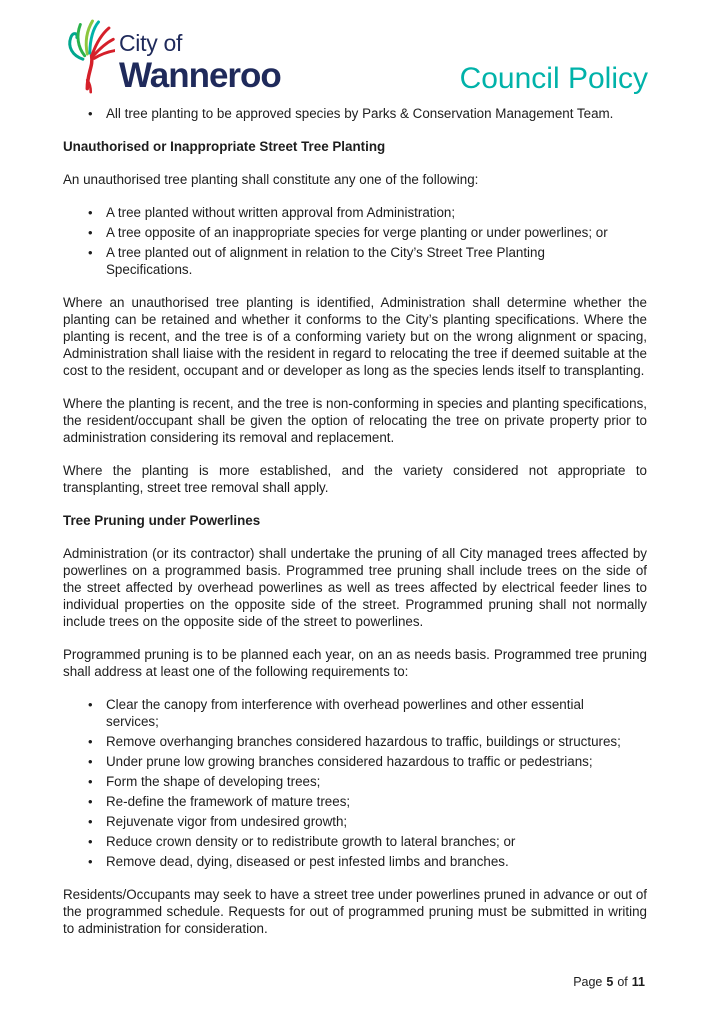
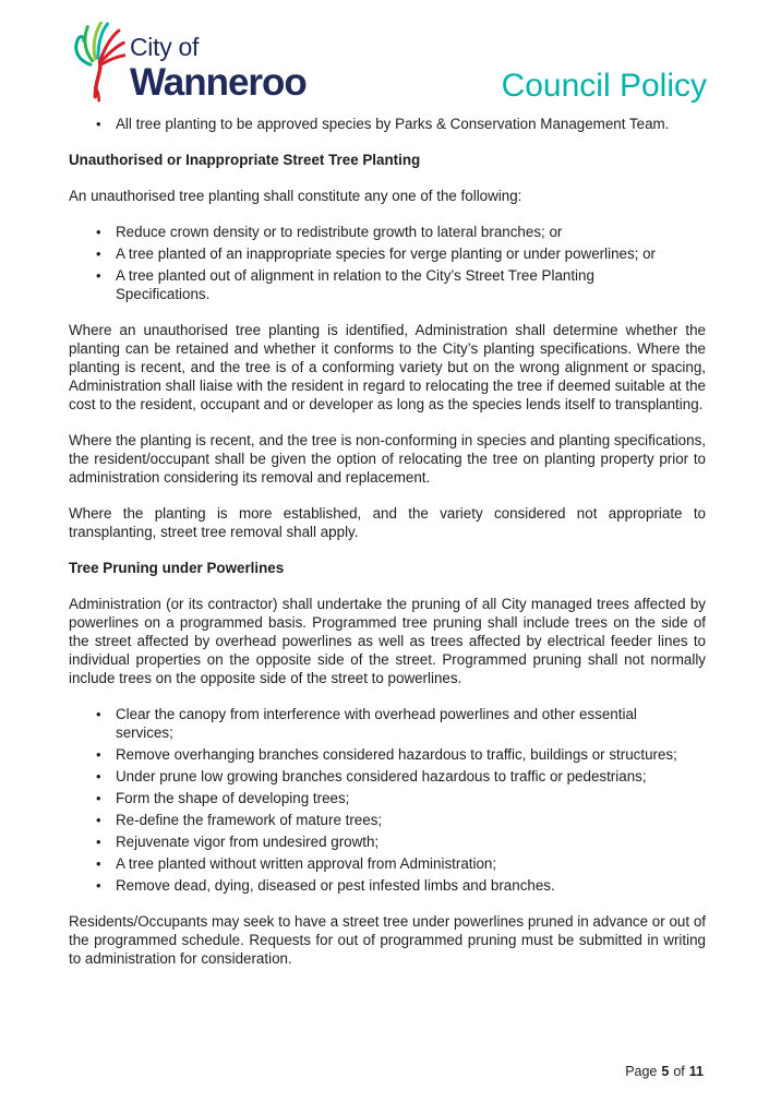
  City of
  Wanneroo
  Council Policy
  •
  All tree planting to be approved species by Parks & Conservation Management Team.
  Unauthorised or Inappropriate Street Tree Planting
  An unauthorised tree planting shall constitute any one of the following:
  •
- A tree planted without written approval from Administration;
+ Reduce crown density or to redistribute growth to lateral branches; or
  •
- A tree opposite of an inappropriate species for verge planting or under powerlines; or
+ A tree planted of an inappropriate species for verge planting or under powerlines; or
  •
  A tree planted out of alignment in relation to the City’s Street Tree Planting Specifications.
  Where an unauthorised tree planting is identified, Administration shall determine whether the planting can be retained and whether it conforms to the City’s planting specifications. Where the planting is recent, and the tree is of a conforming variety but on the wrong alignment or spacing, Administration shall liaise with the resident in regard to relocating the tree if deemed suitable at the cost to the resident, occupant and or developer as long as the species lends itself to transplanting.
- Where the planting is recent, and the tree is non-conforming in species and planting specifications, the resident/occupant shall be given the option of relocating the tree on private property prior to administration considering its removal and replacement.
+ Where the planting is recent, and the tree is non-conforming in species and planting specifications, the resident/occupant shall be given the option of relocating the tree on planting property prior to administration considering its removal and replacement.
  Where the planting is more established, and the variety considered not appropriate to transplanting, street tree removal shall apply.
  Tree Pruning under Powerlines
  Administration (or its contractor) shall undertake the pruning of all City managed trees affected by powerlines on a programmed basis. Programmed tree pruning shall include trees on the side of the street affected by overhead powerlines as well as trees affected by electrical feeder lines to individual properties on the opposite side of the street. Programmed pruning shall not normally include trees on the opposite side of the street to powerlines.
- Programmed pruning is to be planned each year, on an as needs basis. Programmed tree pruning shall address at least one of the following requirements to:
  •
  Clear the canopy from interference with overhead powerlines and other essential services;
  •
  Remove overhanging branches considered hazardous to traffic, buildings or structures;
  •
  Under prune low growing branches considered hazardous to traffic or pedestrians;
  •
  Form the shape of developing trees;
  •
  Re-define the framework of mature trees;
  •
  Rejuvenate vigor from undesired growth;
  •
- Reduce crown density or to redistribute growth to lateral branches; or
+ A tree planted without written approval from Administration;
  •
  Remove dead, dying, diseased or pest infested limbs and branches.
  Residents/Occupants may seek to have a street tree under powerlines pruned in advance or out of the programmed schedule. Requests for out of programmed pruning must be submitted in writing to administration for consideration.
  Page
  5
  of
  11
